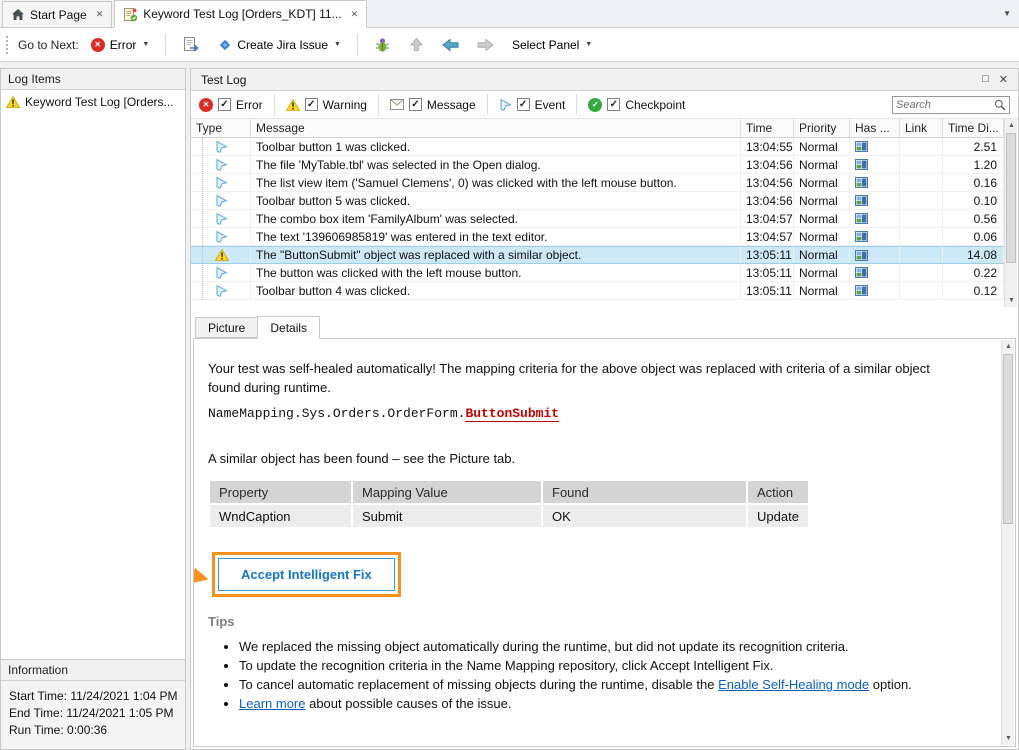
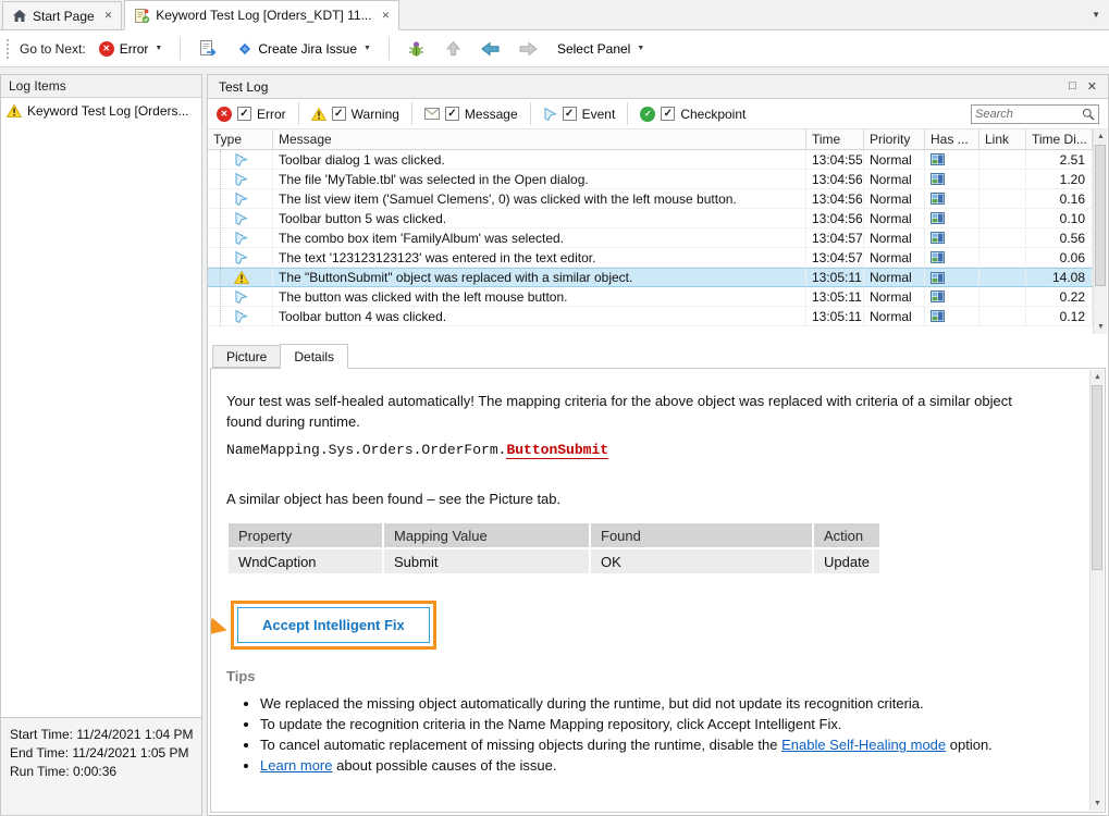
  Start Page
  ✕
  Keyword Test Log [Orders_KDT] 11...
  ✕
  ▼
  Go to Next:
  ✕
  Error
  Create Jira Issue
  Select Panel
  Log Items
  Keyword Test Log [Orders...
- Information
  Start Time: 11/24/2021 1:04 PM
  End Time: 11/24/2021 1:05 PM
  Run Time: 0:00:36
  Test Log
  □
  ✕
  ✕
  ✓
  Error
  ✓
  Warning
  ✓
  Message
  ✓
  Event
  ✓
  ✓
  Checkpoint
  Search
  Type
  Message
  Time
  Priority
  Has ...
  Link
  Time Di...
- Toolbar button 1 was clicked.
+ Toolbar dialog 1 was clicked.
  13:04:55
  Normal
  2.51
  The file 'MyTable.tbl' was selected in the Open dialog.
  13:04:56
  Normal
  1.20
  The list view item ('Samuel Clemens', 0) was clicked with the left mouse button.
  13:04:56
  Normal
  0.16
  Toolbar button 5 was clicked.
  13:04:56
  Normal
  0.10
  The combo box item 'FamilyAlbum' was selected.
  13:04:57
  Normal
  0.56
- The text '139606985819' was entered in the text editor.
+ The text '123123123123' was entered in the text editor.
  13:04:57
  Normal
  0.06
  The "ButtonSubmit" object was replaced with a similar object.
  13:05:11
  Normal
  14.08
  The button was clicked with the left mouse button.
  13:05:11
  Normal
  0.22
  Toolbar button 4 was clicked.
  13:05:11
  Normal
  0.12
  Picture
  Details
  Your test was self-healed automatically! The mapping criteria for the above object was replaced with criteria of a similar object found during runtime.
  NameMapping.Sys.Orders.OrderForm.ButtonSubmit
  A similar object has been found – see the Picture tab.
  Property	Mapping Value	Found	Action
  WndCaption	Submit	OK	Update
  Accept Intelligent Fix
  Tips
  We replaced the missing object automatically during the runtime, but did not update its recognition criteria.
  To update the recognition criteria in the Name Mapping repository, click Accept Intelligent Fix.
  To cancel automatic replacement of missing objects during the runtime, disable the Enable Self-Healing mode option.
  Learn more about possible causes of the issue.
